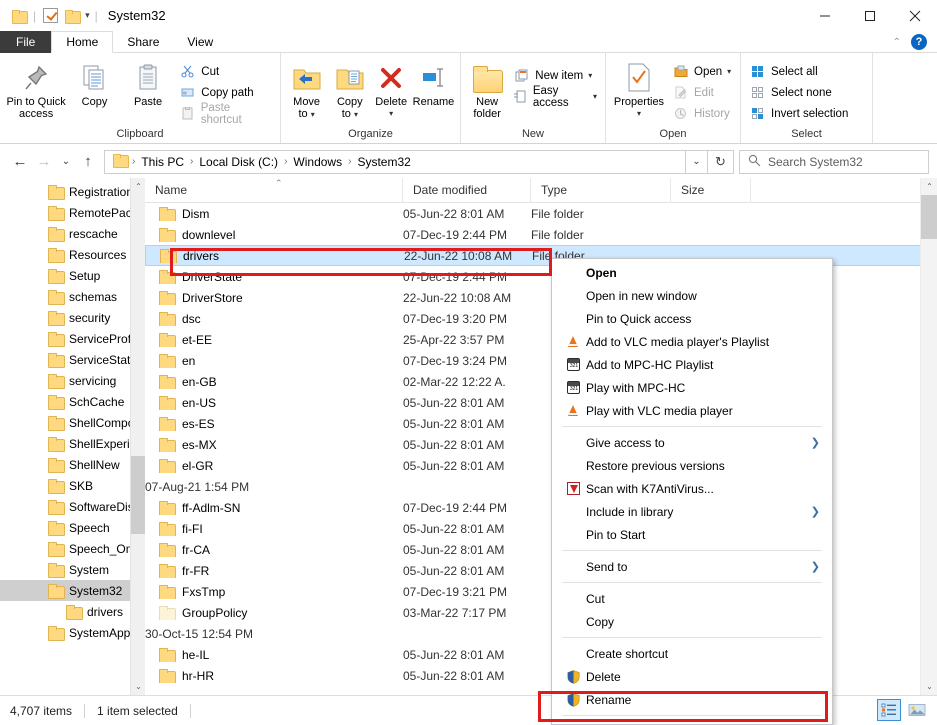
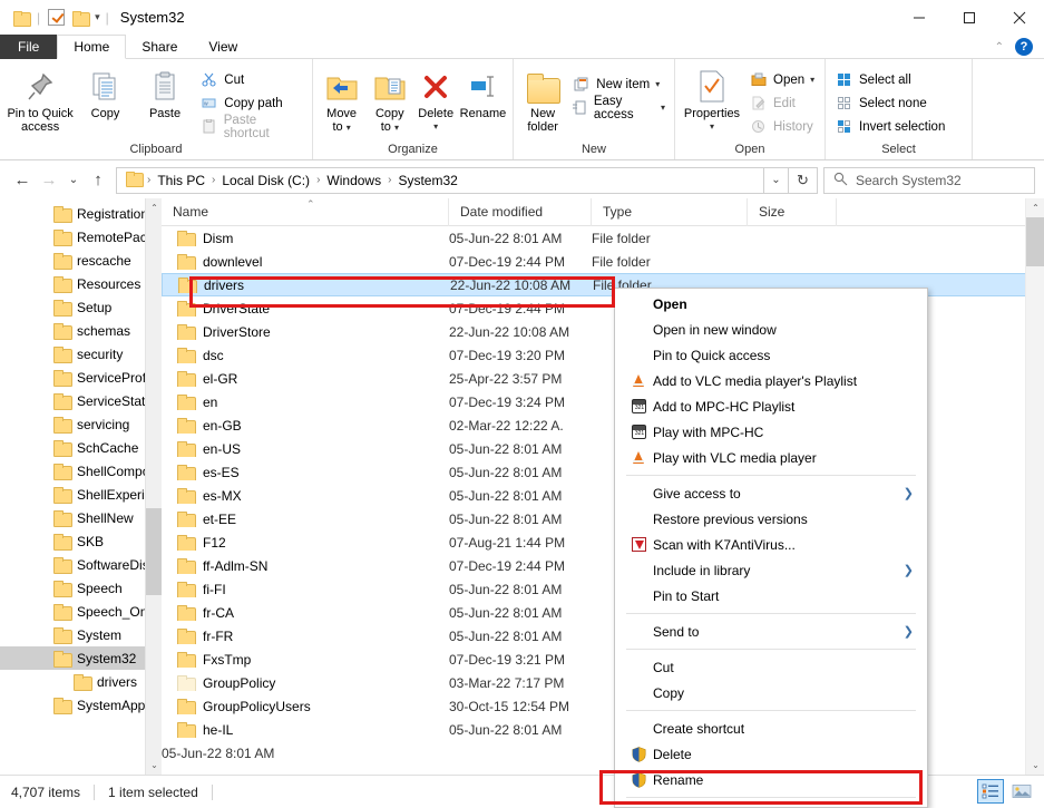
  |
  ▾
  |
  System32
  File
  Home
  Share
  View
  ⌃
  ?
  Pin to Quick
  access
  Copy
  Paste
  Cut
  Copy path
  Paste shortcut
  Clipboard
  Move
  to ▾
  Copy
  to ▾
  Delete
  ▾
  Rename
  Organize
  New
  folder
  New item
  ▾
  Easy access
  ▾
  New
  Properties
  ▾
  Open
  ▾
  Edit
  History
  Open
  Select all
  Select none
  Invert selection
  Select
  ←
  →
  ⌄
  ↑
  ›
  This PC
  ›
  Local Disk (C:)
  ›
  Windows
  ›
  System32
  ⌄
  ↻
  Search System32
  Registratio
  RemotePac
  rescache
  Resources
  Setup
  schemas
  security
  ServicePro
  ServiceStat
  servicing
  SchCache
  ShellComp
  ShellExperi
  ShellNew
  SKB
  SoftwareDi
  Speech
  Speech_O
  System
  System32
  drivers
  SystemApp
  ⌃
  ⌄
  Name
  Date modified
  Type
  Size
  ⌃
  Dism
  05-Jun-22 8:01 AM
  File folder
  downlevel
  07-Dec-19 2:44 PM
  File folder
  drivers
  22-Jun-22 10:08 AM
  File folder
  DriverState
  07-Dec-19 2:44 PM
  DriverStore
  22-Jun-22 10:08 AM
  dsc
  07-Dec-19 3:20 PM
- et-EE
+ el-GR
  25-Apr-22 3:57 PM
  en
  07-Dec-19 3:24 PM
  en-GB
  02-Mar-22 12:22 A.
  en-US
  05-Jun-22 8:01 AM
  es-ES
  05-Jun-22 8:01 AM
  es-MX
  05-Jun-22 8:01 AM
- el-GR
+ et-EE
  05-Jun-22 8:01 AM
+ F12
- 07-Aug-21 1:54 PM
+ 07-Aug-21 1:44 PM
  ff-Adlm-SN
  07-Dec-19 2:44 PM
  fi-FI
  05-Jun-22 8:01 AM
  fr-CA
  05-Jun-22 8:01 AM
  fr-FR
  05-Jun-22 8:01 AM
  FxsTmp
  07-Dec-19 3:21 PM
  GroupPolicy
  03-Mar-22 7:17 PM
+ GroupPolicyUsers
  30-Oct-15 12:54 PM
  he-IL
  05-Jun-22 8:01 AM
- hr-HR
  05-Jun-22 8:01 AM
  ⌃
  ⌄
  Open
  Open in new window
  Pin to Quick access
  Add to VLC media player's Playlist
  Add to MPC-HC Playlist
  Play with MPC-HC
  Play with VLC media player
  Give access to
  ❯
  Restore previous versions
  Scan with K7AntiVirus...
  Include in library
  ❯
  Pin to Start
  Send to
  ❯
  Cut
  Copy
  Create shortcut
  Delete
  Rename
  4,707 items
  1 item selected
